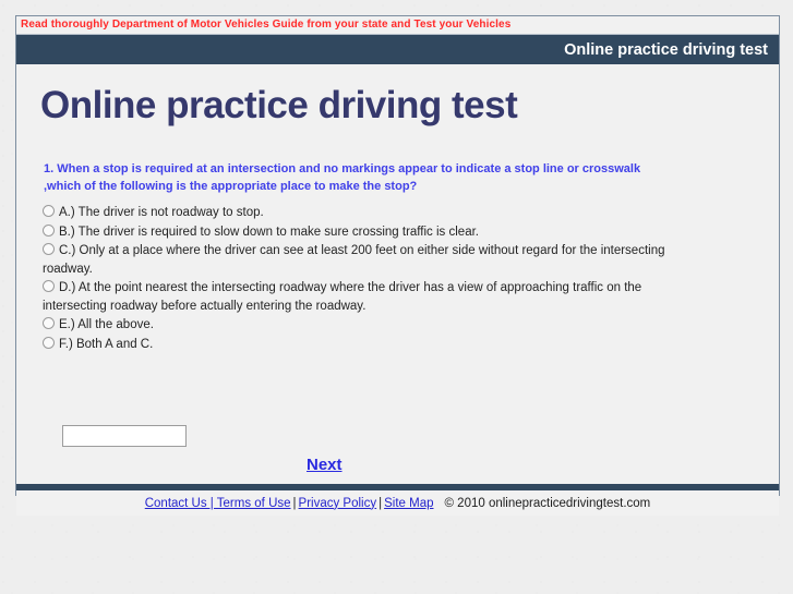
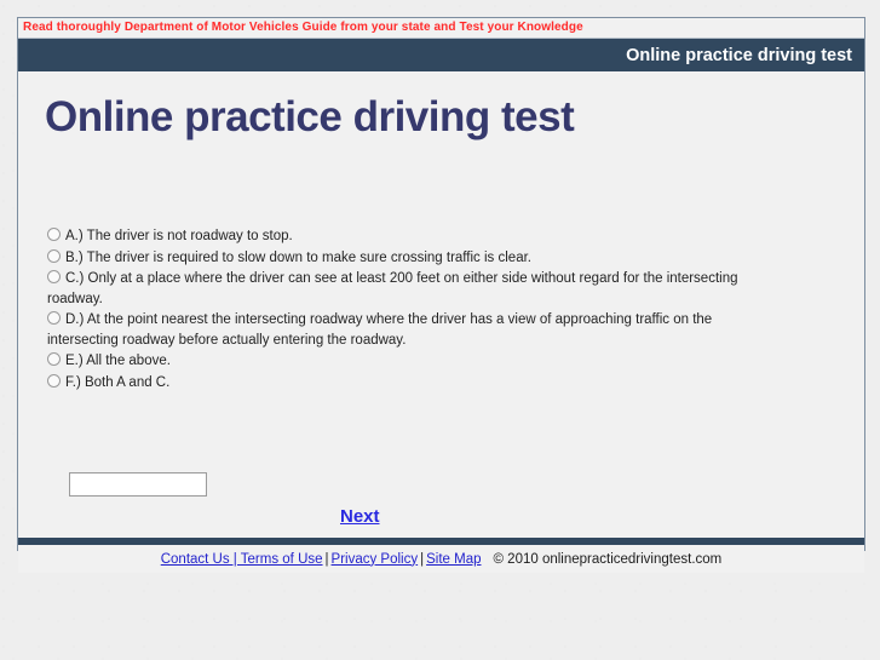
- Read thoroughly Department of Motor Vehicles Guide from your state and Test your Vehicles
+ Read thoroughly Department of Motor Vehicles Guide from your state and Test your Knowledge
  Online practice driving test
  Online practice driving test
- 1. When a stop is required at an intersection and no markings appear to indicate a stop line or crosswalk
- ,which of the following is the appropriate place to make the stop?
  A.) The driver is not roadway to stop.
  B.) The driver is required to slow down to make sure crossing traffic is clear.
  C.) Only at a place where the driver can see at least 200 feet on either side without regard for the intersecting roadway.
  D.) At the point nearest the intersecting roadway where the driver has a view of approaching traffic on the intersecting roadway before actually entering the roadway.
  E.) All the above.
  F.) Both A and C.
  Next
  Contact Us | Terms of Use | Privacy Policy | Site Map © 2010 onlinepracticedrivingtest.com
